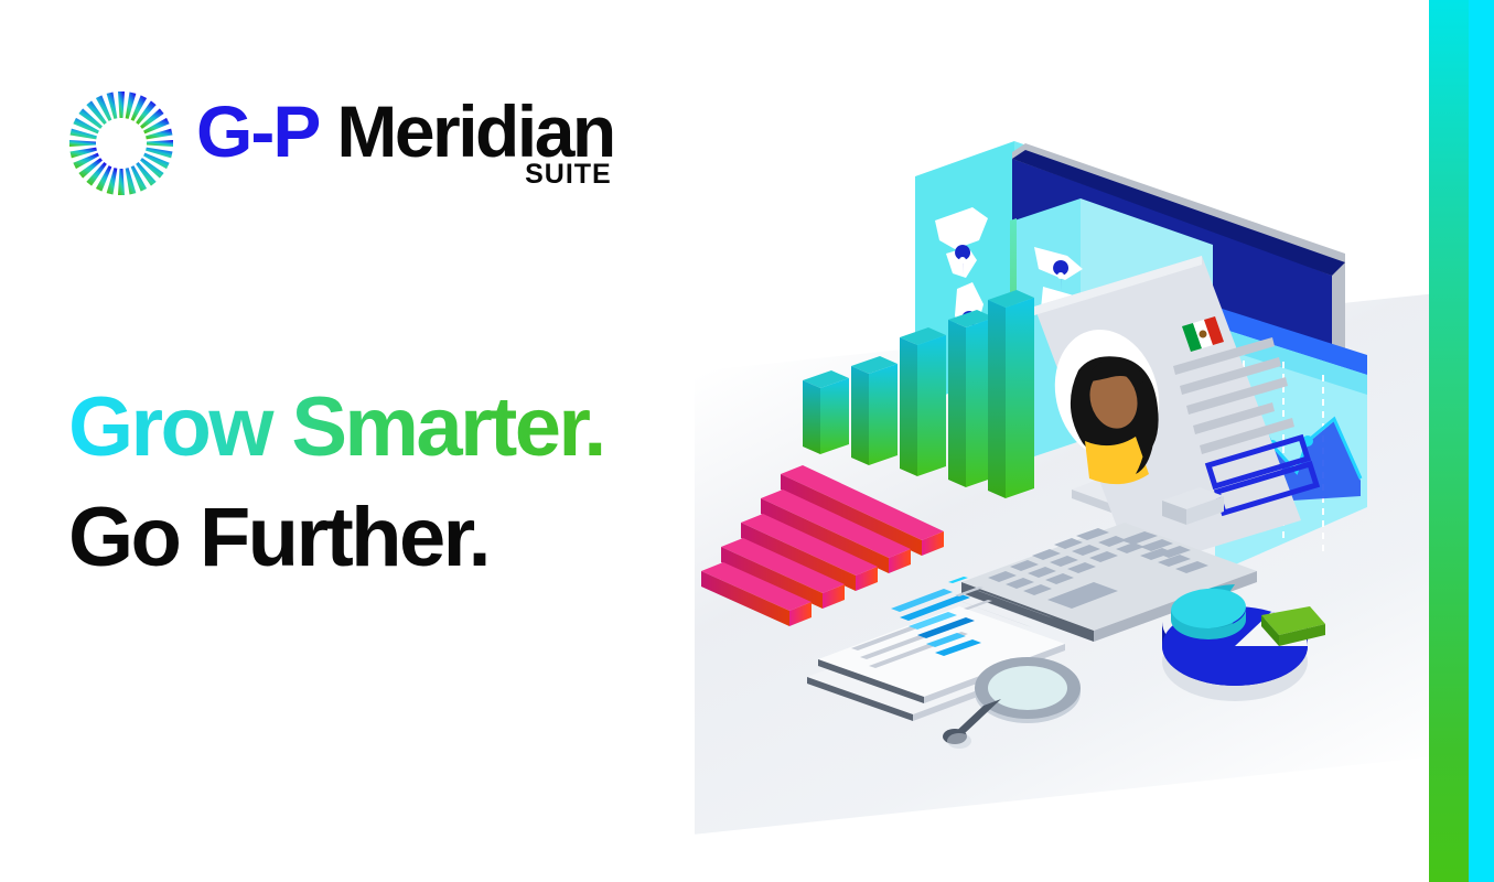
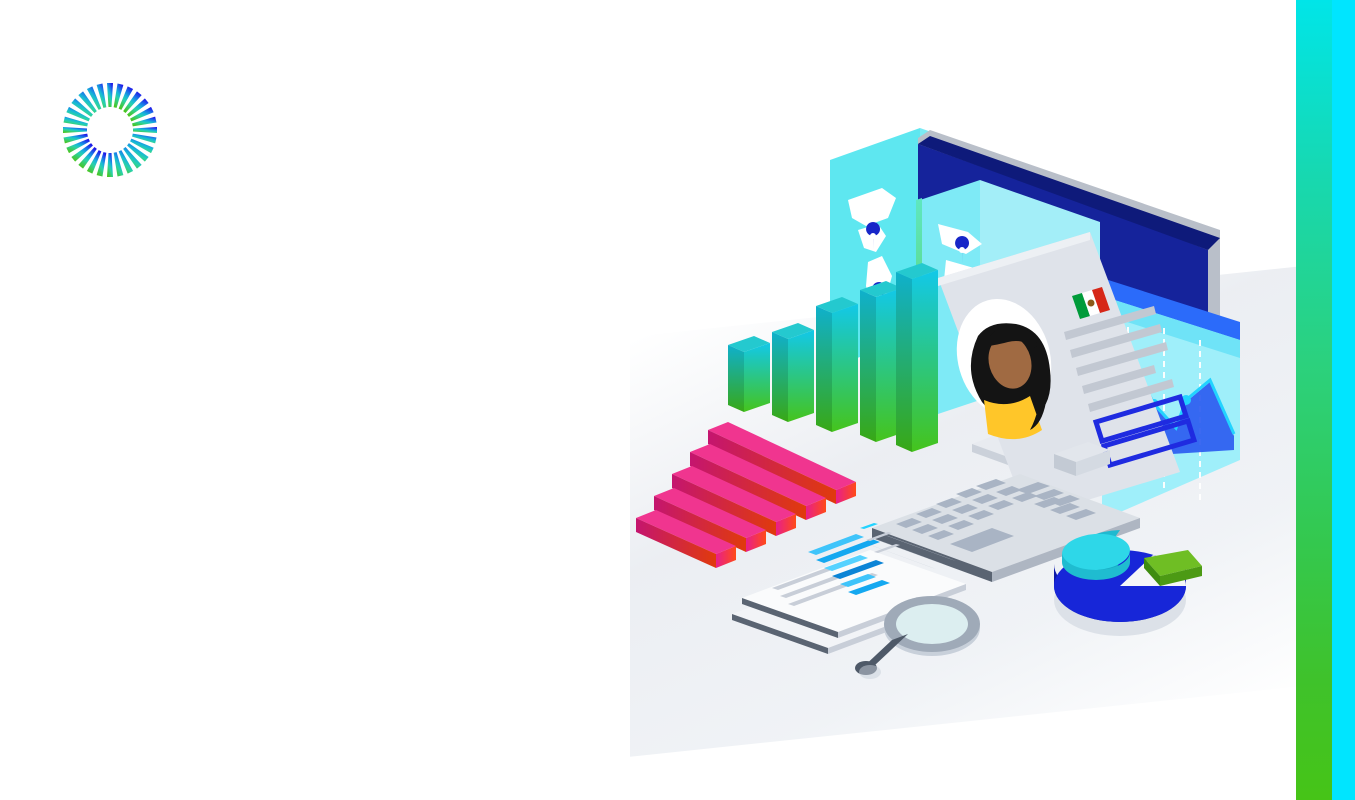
- G-P
- Meridian
- SUITE
- Grow Smarter.
- Go Further.
